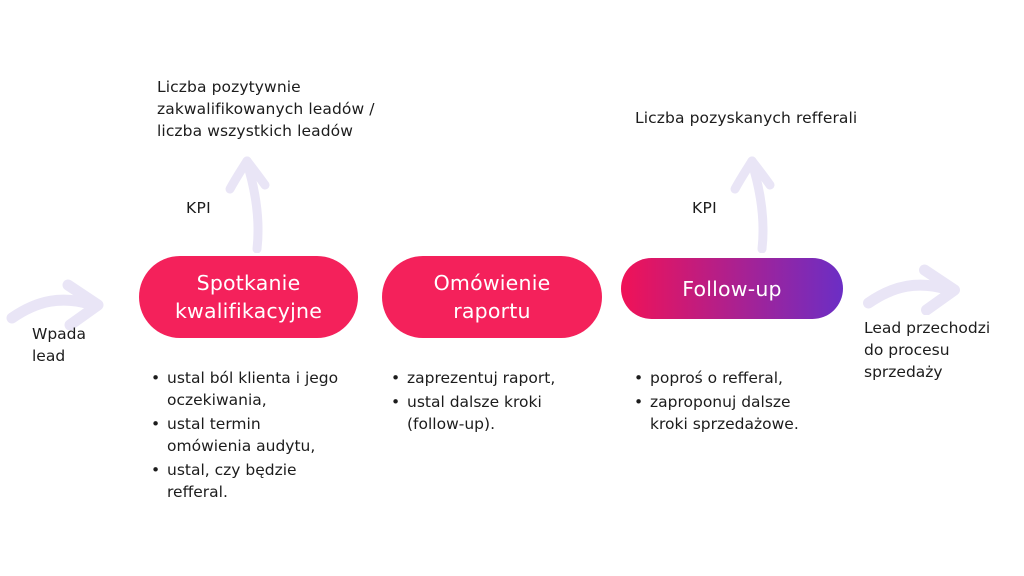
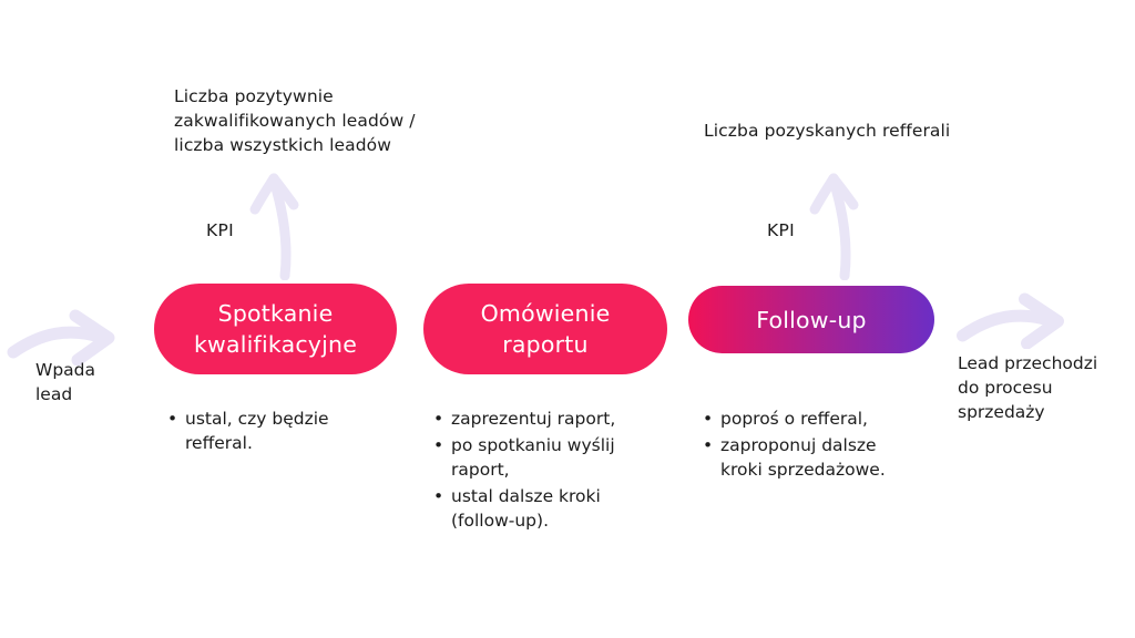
  Liczba pozytywnie
  zakwalifikowanych leadów /
  liczba wszystkich leadów
  KPI
  Liczba pozyskanych refferali
  KPI
  Wpada
  lead
  Spotkanie
  kwalifikacyjne
  Omówienie
  raportu
  Follow-up
  Lead przechodzi
  do procesu
  sprzedaży
- ustal ból klienta i jego
- oczekiwania,
- ustal termin
- omówienia audytu,
  ustal, czy będzie
  refferal.
  zaprezentuj raport,
+ po spotkaniu wyślij
+ raport,
  ustal dalsze kroki
  (follow-up).
  poproś o refferal,
  zaproponuj dalsze
  kroki sprzedażowe.
